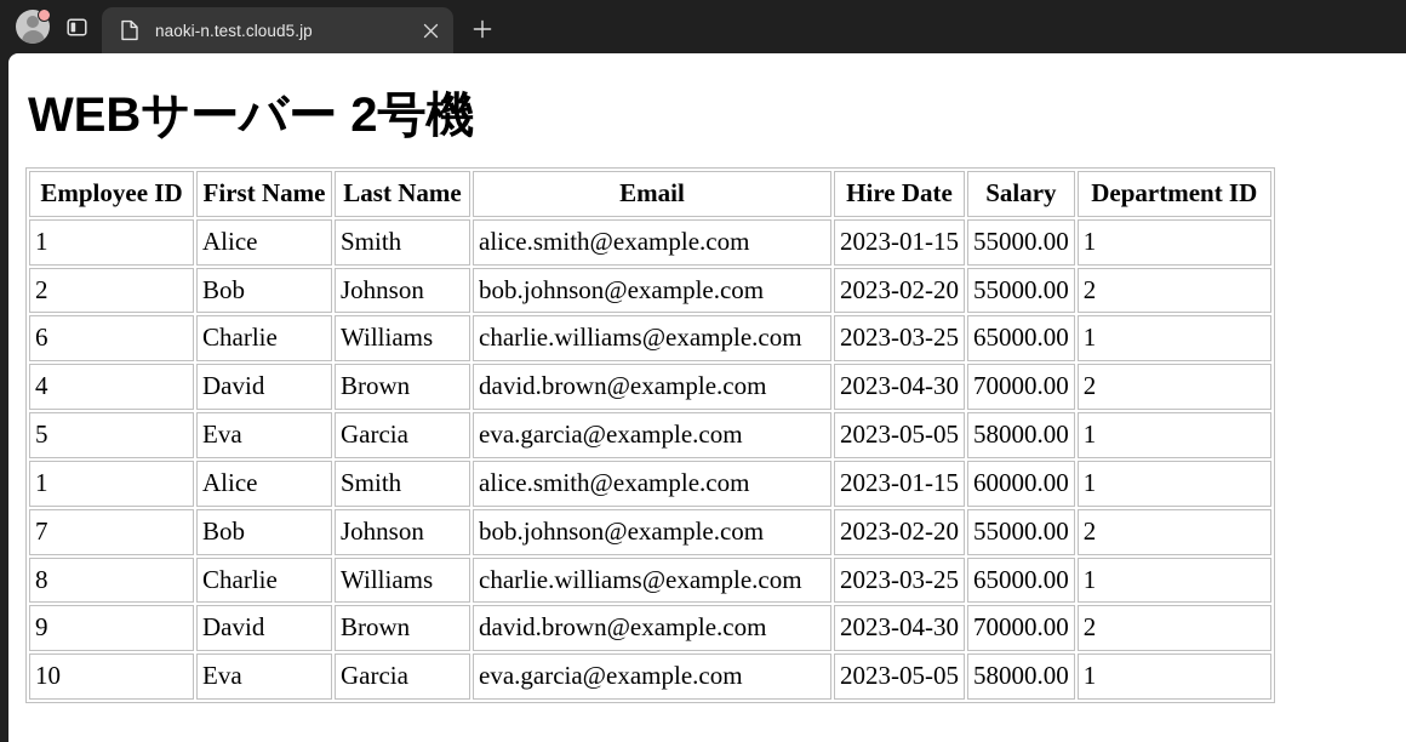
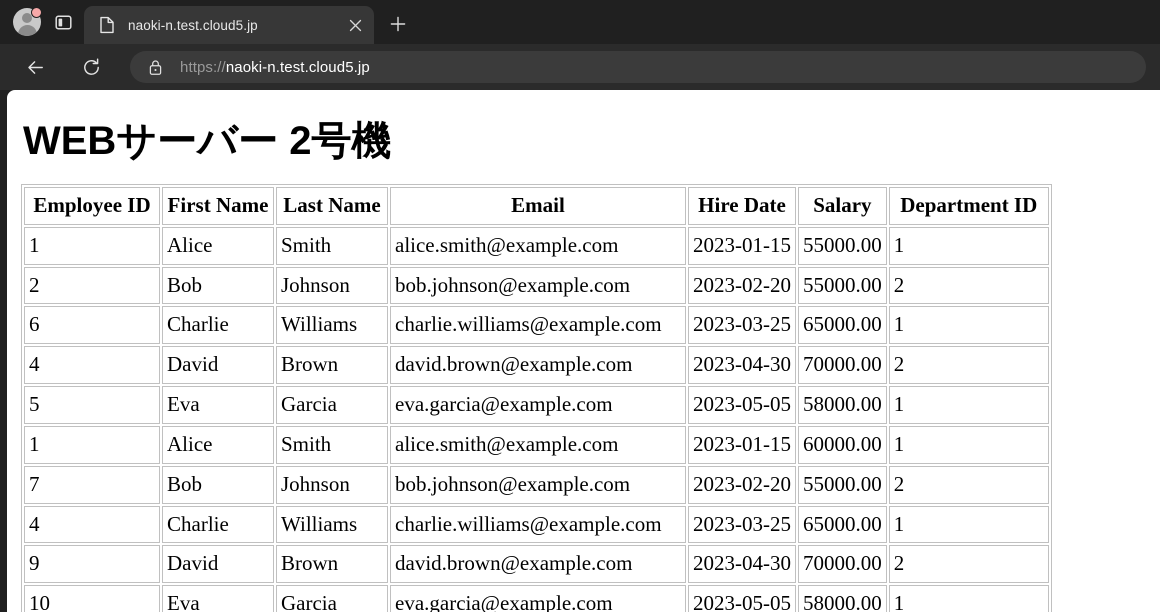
  naoki-n.test.cloud5.jp
+ https://naoki-n.test.cloud5.jp
  WEBサーバー 2号機
  Employee ID	First Name	Last Name	Email	Hire Date	Salary	Department ID
  1	Alice	Smith	alice.smith@example.com	2023-01-15	55000.00	1
  2	Bob	Johnson	bob.johnson@example.com	2023-02-20	55000.00	2
  6	Charlie	Williams	charlie.williams@example.com	2023-03-25	65000.00	1
  4	David	Brown	david.brown@example.com	2023-04-30	70000.00	2
  5	Eva	Garcia	eva.garcia@example.com	2023-05-05	58000.00	1
  1	Alice	Smith	alice.smith@example.com	2023-01-15	60000.00	1
  7	Bob	Johnson	bob.johnson@example.com	2023-02-20	55000.00	2
- 8	Charlie	Williams	charlie.williams@example.com	2023-03-25	65000.00	1
+ 4	Charlie	Williams	charlie.williams@example.com	2023-03-25	65000.00	1
  9	David	Brown	david.brown@example.com	2023-04-30	70000.00	2
  10	Eva	Garcia	eva.garcia@example.com	2023-05-05	58000.00	1
